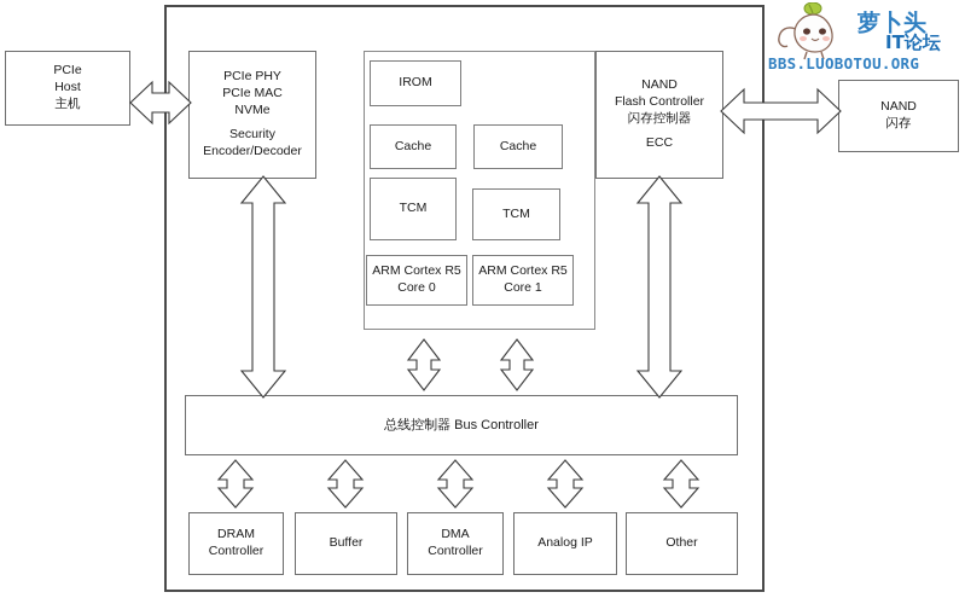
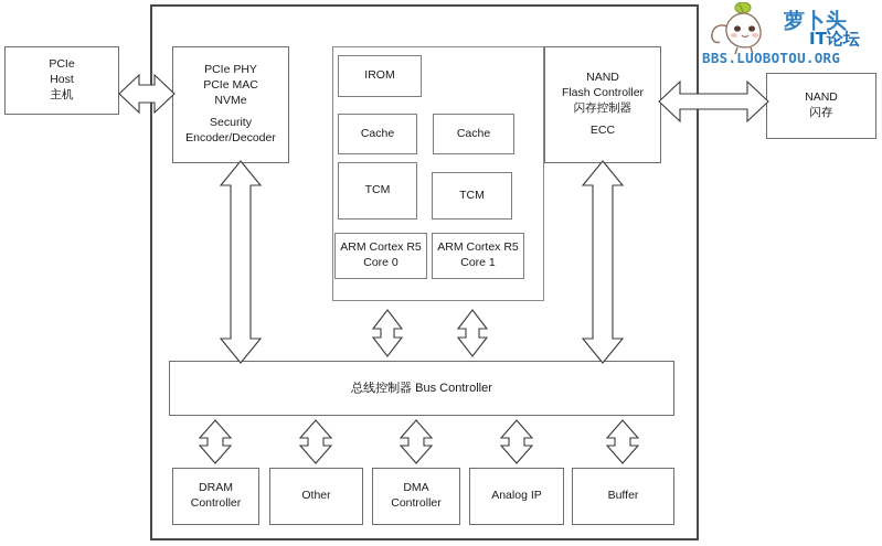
  PCIe
  Host
  主机
  NAND
  闪存
  PCIe PHY
  PCIe MAC
  NVMe
  Security
  Encoder/Decoder
  NAND
  Flash Controller
  闪存控制器
  ECC
  IROM
  Cache
  Cache
  TCM
  TCM
  ARM Cortex R5
  Core 0
  ARM Cortex R5
  Core 1
  总线控制器 Bus Controller
  DRAM
  Controller
- Buffer
+ Other
  DMA
  Controller
  Analog IP
- Other
+ Buffer
  萝卜头
  IT论坛
  BBS.LUOBOTOU.ORG
